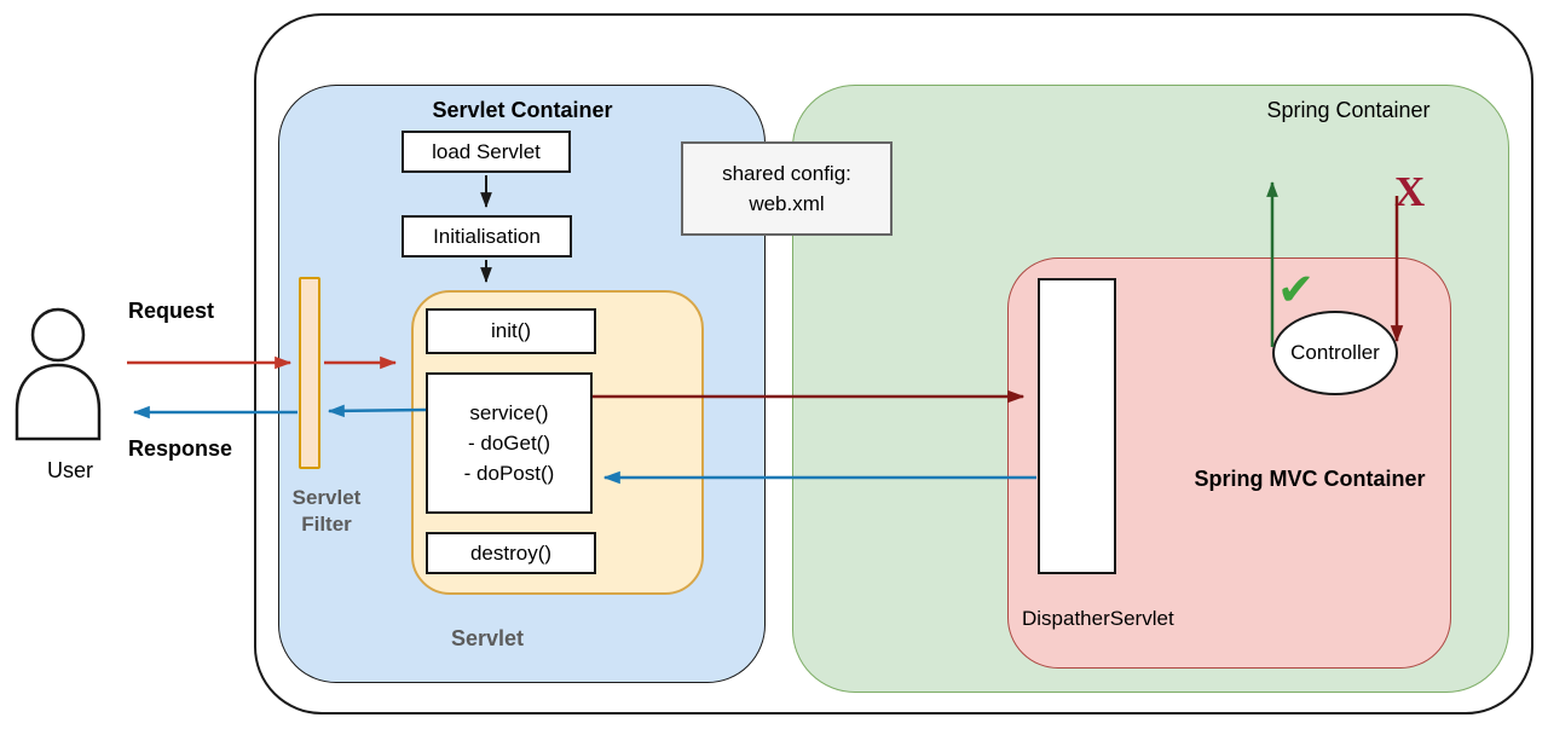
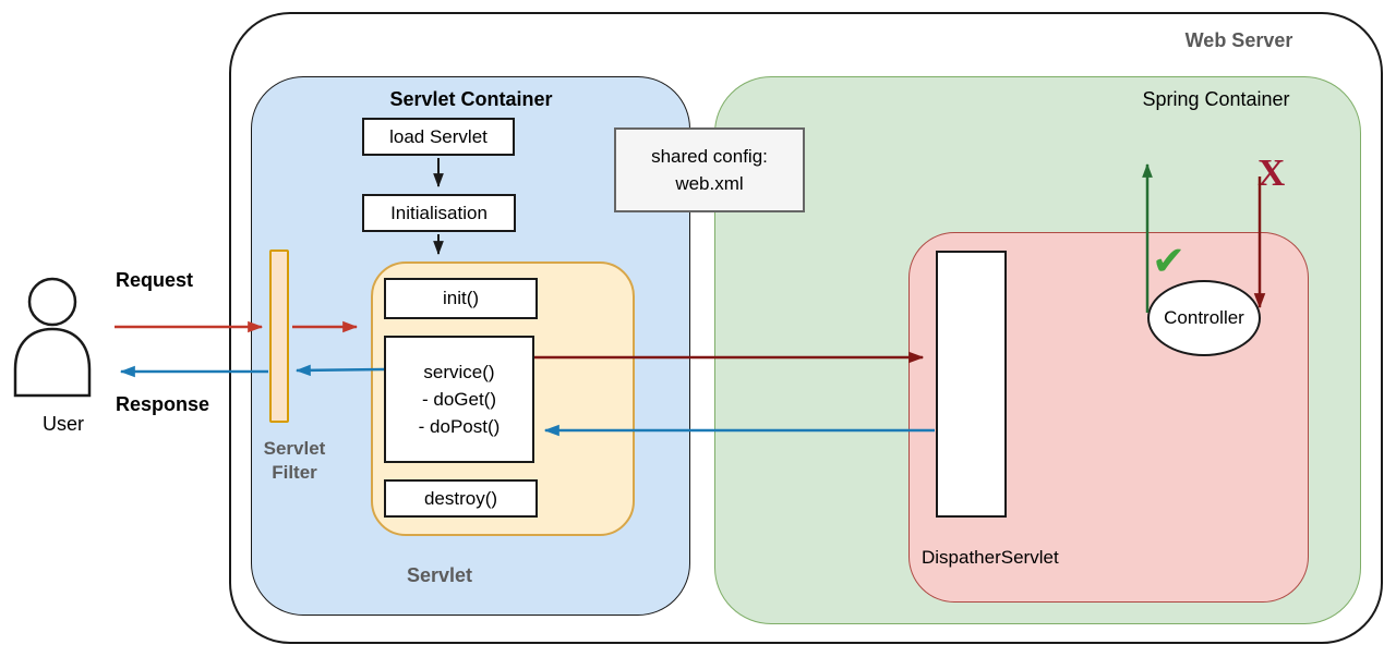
+ Web Server
  Servlet Container
  Spring Container
- Spring MVC Container
  Servlet
  load Servlet
  Initialisation
  init()
  service()
  - doGet()
  - doPost()
  destroy()
  shared config:
  web.xml
  DispatherServlet
  Controller
  ✔
  X
  Servlet
  Filter
  User
  Request
  Response
